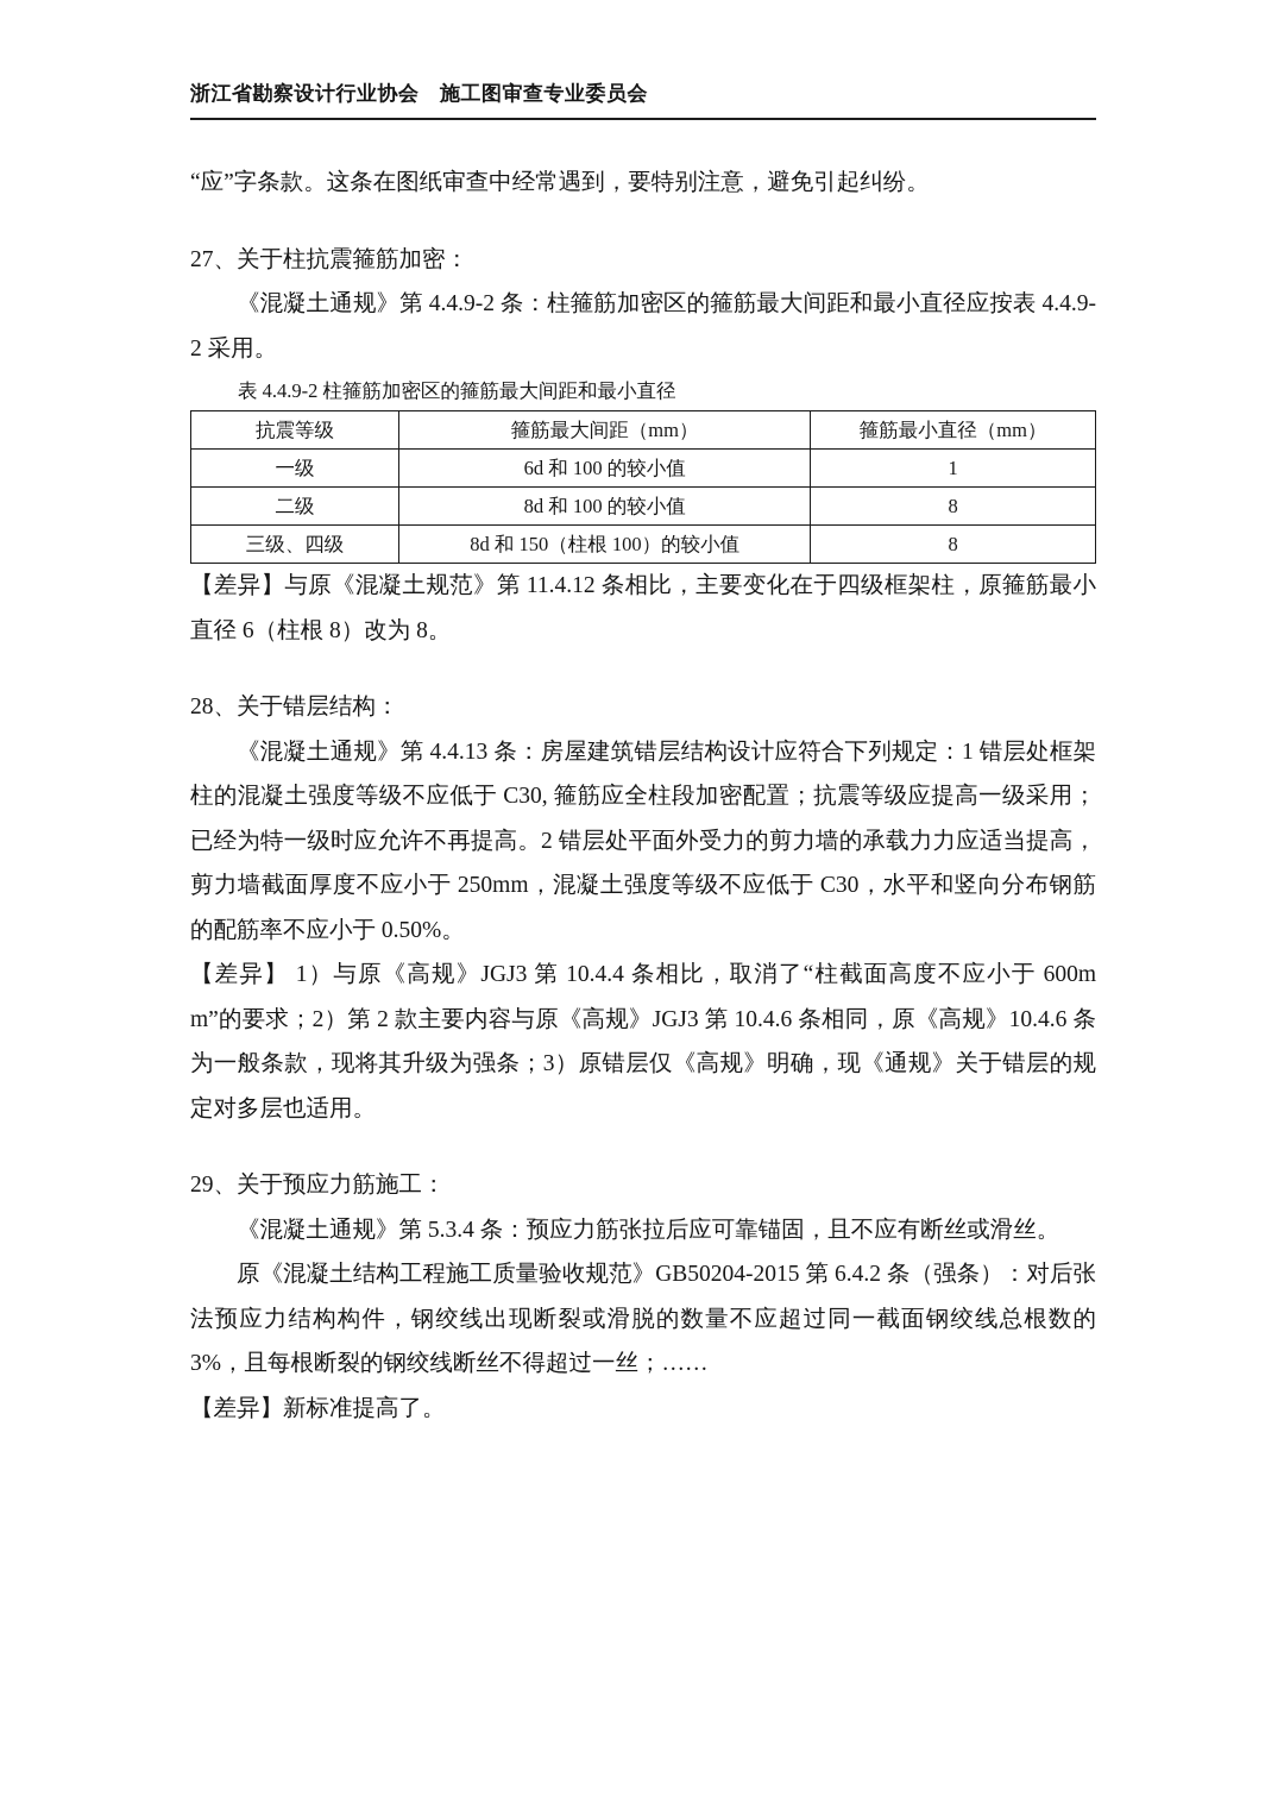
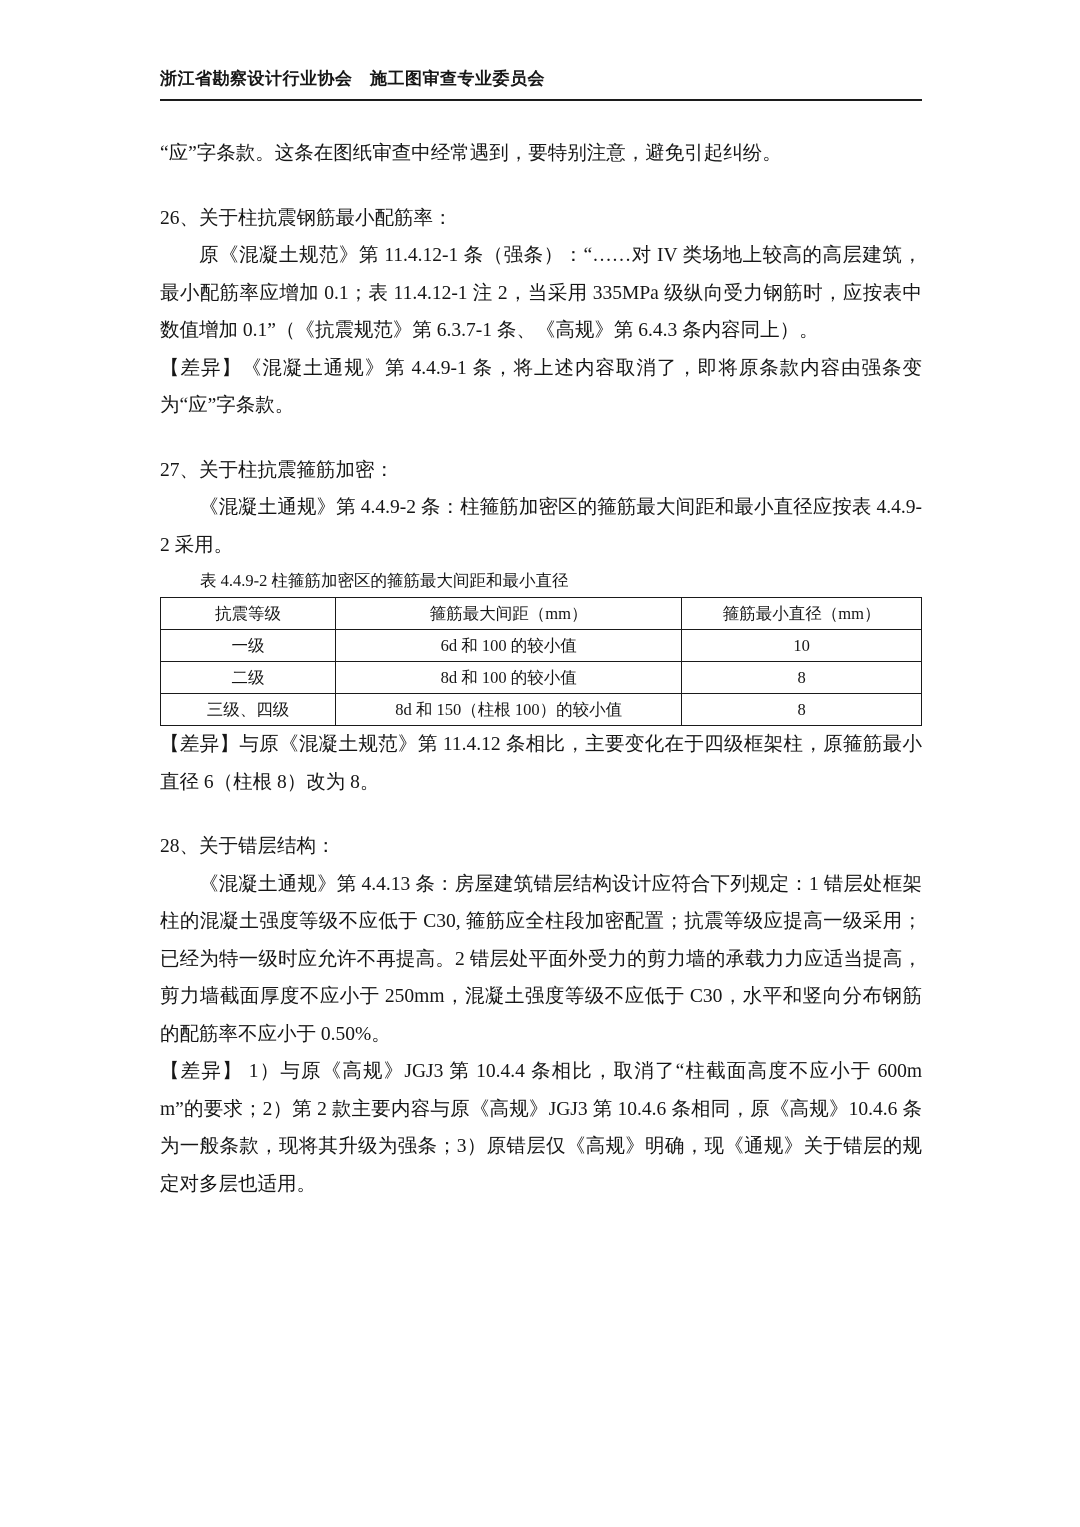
  浙江省勘察设计行业协会 施工图审查专业委员会
  “应”字条款。这条在图纸审查中经常遇到，要特别注意，避免引起纠纷。
+ 26、关于柱抗震钢筋最小配筋率：
+ 原《混凝土规范》第 11.4.12-1 条（强条）：“……对 IV 类场地上较高的高层建筑，最小配筋率应增加 0.1；表 11.4.12-1 注 2，当采用 335MPa 级纵向受力钢筋时，应按表中数值增加 0.1”（《抗震规范》第 6.3.7-1 条、《高规》第 6.4.3 条内容同上）。
+ 【差异】《混凝土通规》第 4.4.9-1 条，将上述内容取消了，即将原条款内容由强条变为“应”字条款。
  27、关于柱抗震箍筋加密：
  《混凝土通规》第 4.4.9-2 条：柱箍筋加密区的箍筋最大间距和最小直径应按表 4.4.9-2 采用。
  表 4.4.9-2 柱箍筋加密区的箍筋最大间距和最小直径
  抗震等级	箍筋最大间距（mm）	箍筋最小直径（mm）
- 一级	6d 和 100 的较小值	1
+ 一级	6d 和 100 的较小值	10
  二级	8d 和 100 的较小值	8
  三级、四级	8d 和 150（柱根 100）的较小值	8
  【差异】与原《混凝土规范》第 11.4.12 条相比，主要变化在于四级框架柱，原箍筋最小直径 6（柱根 8）改为 8。
  28、关于错层结构：
  《混凝土通规》第 4.4.13 条：房屋建筑错层结构设计应符合下列规定：1 错层处框架柱的混凝土强度等级不应低于 C30, 箍筋应全柱段加密配置；抗震等级应提高一级采用；已经为特一级时应允许不再提高。2 错层处平面外受力的剪力墙的承载力力应适当提高，剪力墙截面厚度不应小于 250mm，混凝土强度等级不应低于 C30，水平和竖向分布钢筋的配筋率不应小于 0.50%。
  【差异】 1）与原《高规》JGJ3 第 10.4.4 条相比，取消了“柱截面高度不应小于 600mm”的要求；2）第 2 款主要内容与原《高规》JGJ3 第 10.4.6 条相同，原《高规》10.4.6 条为一般条款，现将其升级为强条；3）原错层仅《高规》明确，现《通规》关于错层的规定对多层也适用。
- 29、关于预应力筋施工：
- 《混凝土通规》第 5.3.4 条：预应力筋张拉后应可靠锚固，且不应有断丝或滑丝。
- 原《混凝土结构工程施工质量验收规范》GB50204-2015 第 6.4.2 条（强条）：对后张法预应力结构构件，钢绞线出现断裂或滑脱的数量不应超过同一截面钢绞线总根数的 3%，且每根断裂的钢绞线断丝不得超过一丝；……
- 【差异】新标准提高了。
